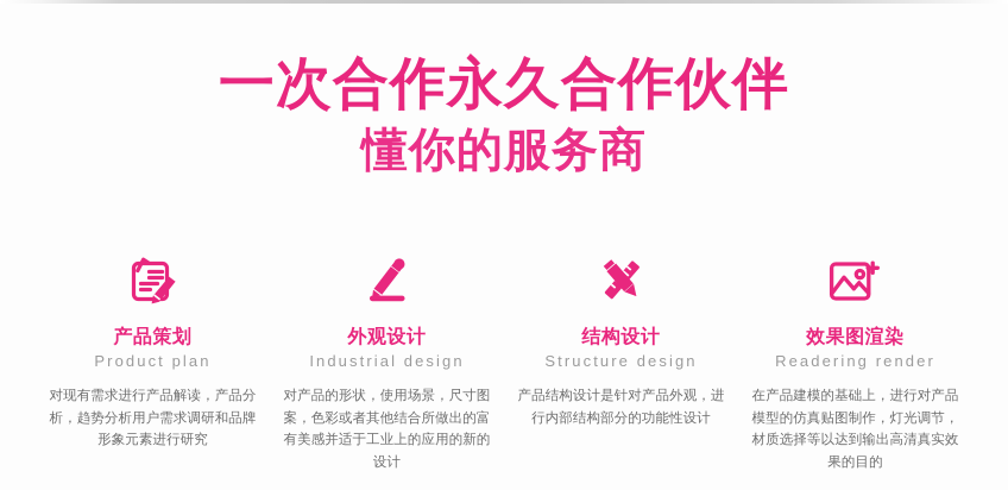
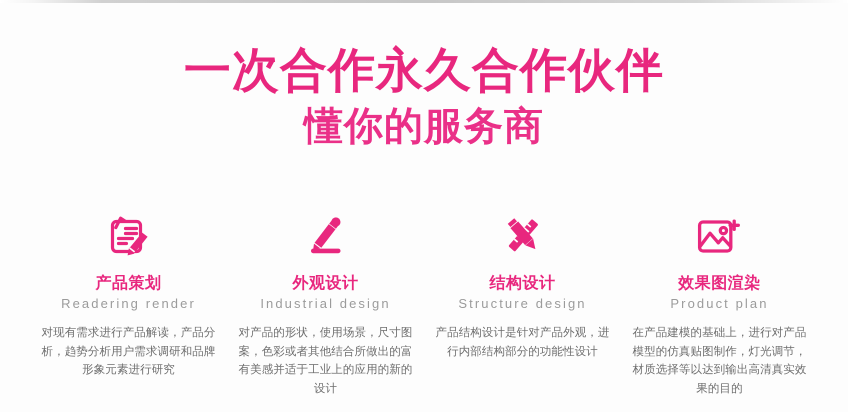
  一次合作永久合作伙伴
  懂你的服务商
  产品策划
- Product plan
+ Readering render
  对现有需求进行产品解读，产品分析，趋势分析用户需求调研和品牌形象元素进行研究
  外观设计
  Industrial design
  对产品的形状，使用场景，尺寸图案，色彩或者其他结合所做出的富有美感并适于工业上的应用的新的设计
  结构设计
  Structure design
  产品结构设计是针对产品外观，进行内部结构部分的功能性设计
  效果图渲染
- Readering render
+ Product plan
  在产品建模的基础上，进行对产品模型的仿真贴图制作，灯光调节，材质选择等以达到输出高清真实效果的目的
